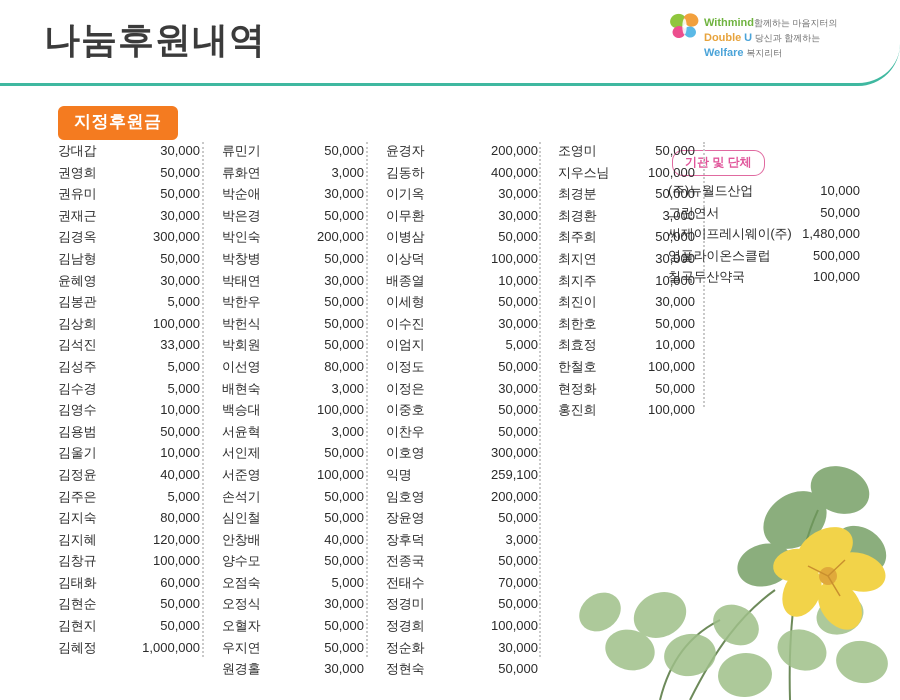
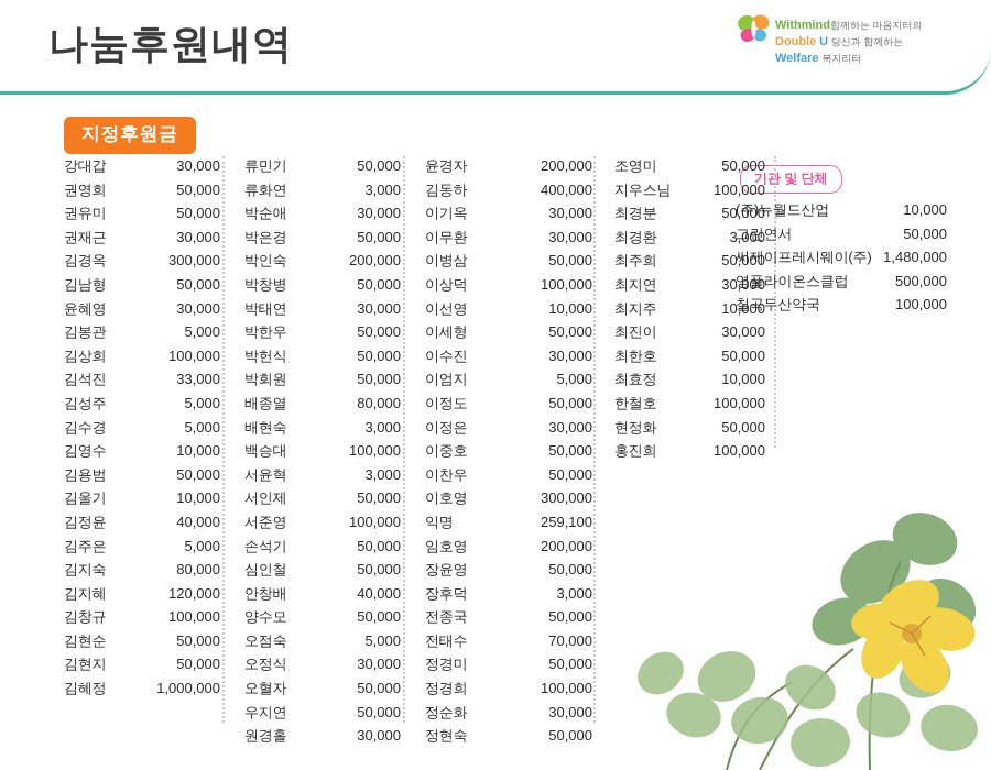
  나눔후원내역
  Withmind함께하는 마음지터의
  Double U 당신과 함께하는
  Welfare 복지리터
  지정후원금
  기관 및 단체
  강대갑
  30,000
  권영희
  50,000
  권유미
  50,000
  권재근
  30,000
  김경옥
  300,000
  김남형
  50,000
  윤혜영
  30,000
  김봉관
  5,000
  김상희
  100,000
  김석진
  33,000
  김성주
  5,000
  김수경
  5,000
  김영수
  10,000
  김용범
  50,000
  김울기
  10,000
  김정윤
  40,000
  김주은
  5,000
  김지숙
  80,000
  김지혜
  120,000
  김창규
  100,000
- 김태화
- 60,000
  김현순
  50,000
  김현지
  50,000
  김혜정
  1,000,000
  류민기
  50,000
  류화연
  3,000
  박순애
  30,000
  박은경
  50,000
  박인숙
  200,000
  박창병
  50,000
  박태연
  30,000
  박한우
  50,000
  박헌식
  50,000
  박회원
  50,000
- 이선영
+ 배종열
  80,000
  배현숙
  3,000
  백승대
  100,000
  서윤혁
  3,000
  서인제
  50,000
  서준영
  100,000
  손석기
  50,000
  심인철
  50,000
  안창배
  40,000
  양수모
  50,000
  오점숙
  5,000
  오정식
  30,000
  오혈자
  50,000
  우지연
  50,000
  원경홀
  30,000
  윤경자
  200,000
  김동하
  400,000
  이기옥
  30,000
  이무환
  30,000
  이병삼
  50,000
  이상덕
  100,000
- 배종열
+ 이선영
  10,000
  이세형
  50,000
  이수진
  30,000
  이엄지
  5,000
  이정도
  50,000
  이정은
  30,000
  이중호
  50,000
  이찬우
  50,000
  이호영
  300,000
  익명
  259,100
  임호영
  200,000
  장윤영
  50,000
  장후덕
  3,000
  전종국
  50,000
  전태수
  70,000
  정경미
  50,000
  정경희
  100,000
  정순화
  30,000
  정현숙
  50,000
  조영미
  50,000
  지우스님
  100,000
  최경분
  50,000
  최경환
  3,000
  최주희
  50,000
  최지연
  30,000
  최지주
  10,000
  최진이
  30,000
  최한호
  50,000
  최효정
  10,000
  한철호
  100,000
  현정화
  50,000
  홍진희
  100,000
  (주)뉴월드산업
  10,000
  그린연서
  50,000
  씨제이프레시웨이(주)
  1,480,000
  영풀라이온스클럽
  500,000
  칠곡두산약국
  100,000
